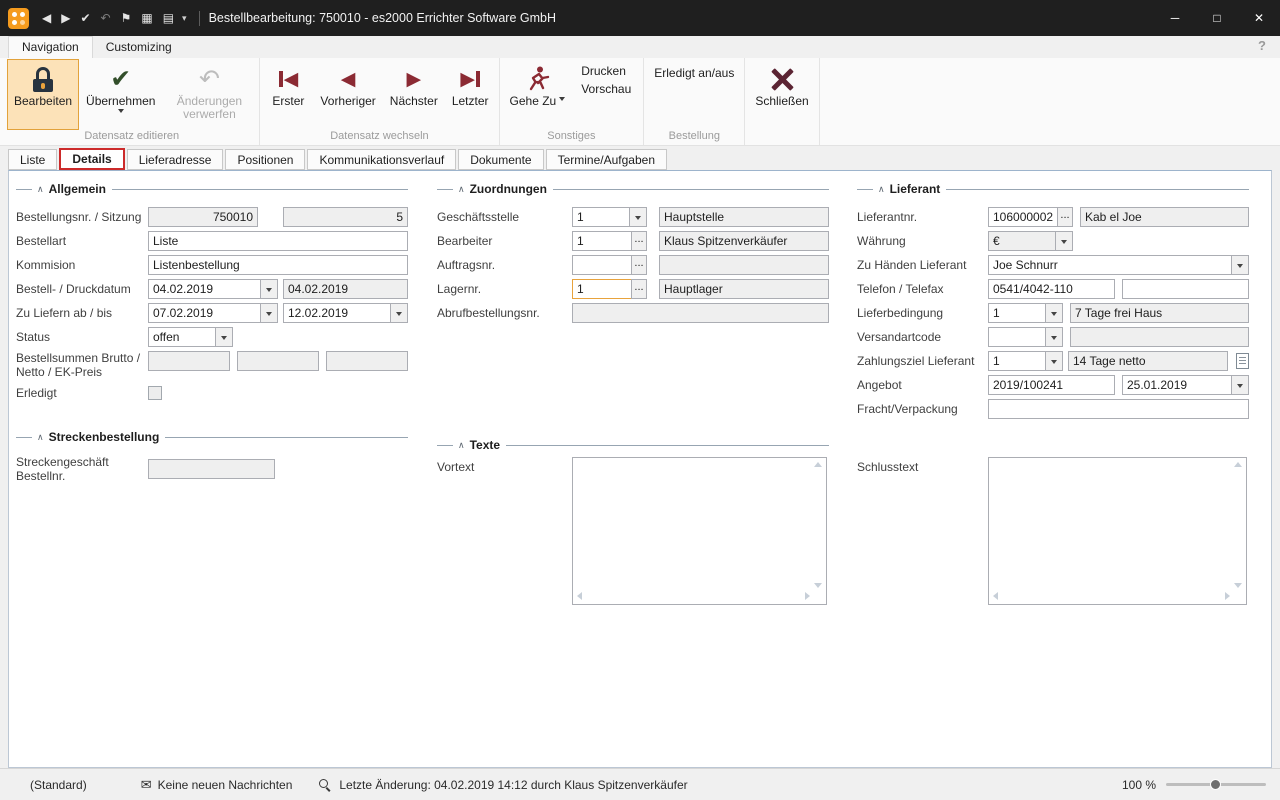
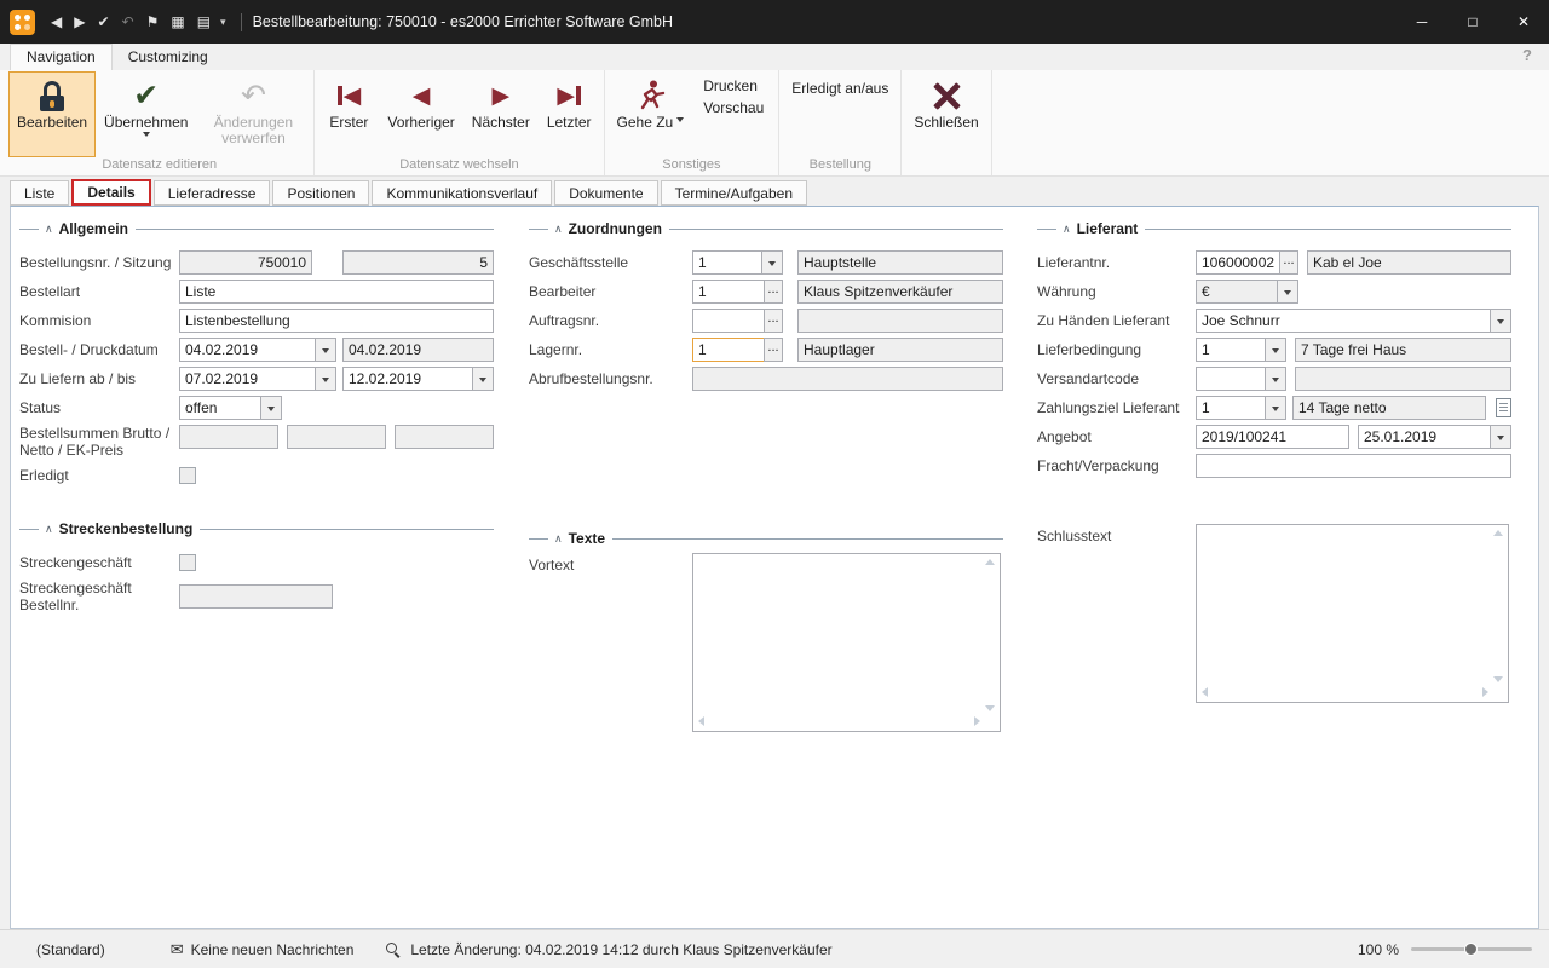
  ◀
  ▶
  ✔
  ↶
  ⚑
  ▦
  ▤
  ▾
  Bestellbearbeitung: 750010 - es2000 Errichter Software GmbH
  ─
  □
  ✕
  Navigation
  Customizing
  ?
  Bearbeiten
  ✔
  Übernehmen
  ↶
  Änderungen verwerfen
  Datensatz editieren
  ◀
  Erster
  ◀
  Vorheriger
  ▶
  Nächster
  ▶
  Letzter
  Datensatz wechseln
  Gehe Zu
  Drucken
  Vorschau
  Sonstiges
  Erledigt an/aus
  Bestellung
  Schließen
  Liste
  Details
  Lieferadresse
  Positionen
  Kommunikationsverlauf
  Dokumente
  Termine/Aufgaben
  ∧
  Allgemein
  Bestellungsnr. / Sitzung
  750010
  5
  Bestellart
  Liste
  Kommision
  Listenbestellung
  Bestell- / Druckdatum
  04.02.2019
  04.02.2019
  Zu Liefern ab / bis
  07.02.2019
  12.02.2019
  Status
  offen
  Bestellsummen Brutto / Netto / EK-Preis
  Erledigt
  ∧
  Streckenbestellung
+ Streckengeschäft
  Streckengeschäft Bestellnr.
  ∧
  Zuordnungen
  Geschäftsstelle
  1
  Hauptstelle
  Bearbeiter
  1
  ...
  Klaus Spitzenverkäufer
  Auftragsnr.
  ...
  Lagernr.
  1
  ...
  Hauptlager
  Abrufbestellungsnr.
  ∧
  Texte
  Vortext
  ∧
  Lieferant
  Lieferantnr.
  106000002
  ...
  Kab el Joe
  Währung
  €
  Zu Händen Lieferant
  Joe Schnurr
- Telefon / Telefax
- 0541/4042-110
  Lieferbedingung
  1
  7 Tage frei Haus
  Versandartcode
  Zahlungsziel Lieferant
  1
  14 Tage netto
  Angebot
  2019/100241
  25.01.2019
  Fracht/Verpackung
  Schlusstext
  (Standard)
  ✉
  Keine neuen Nachrichten
  Letzte Änderung: 04.02.2019 14:12 durch Klaus Spitzenverkäufer
  100 %
